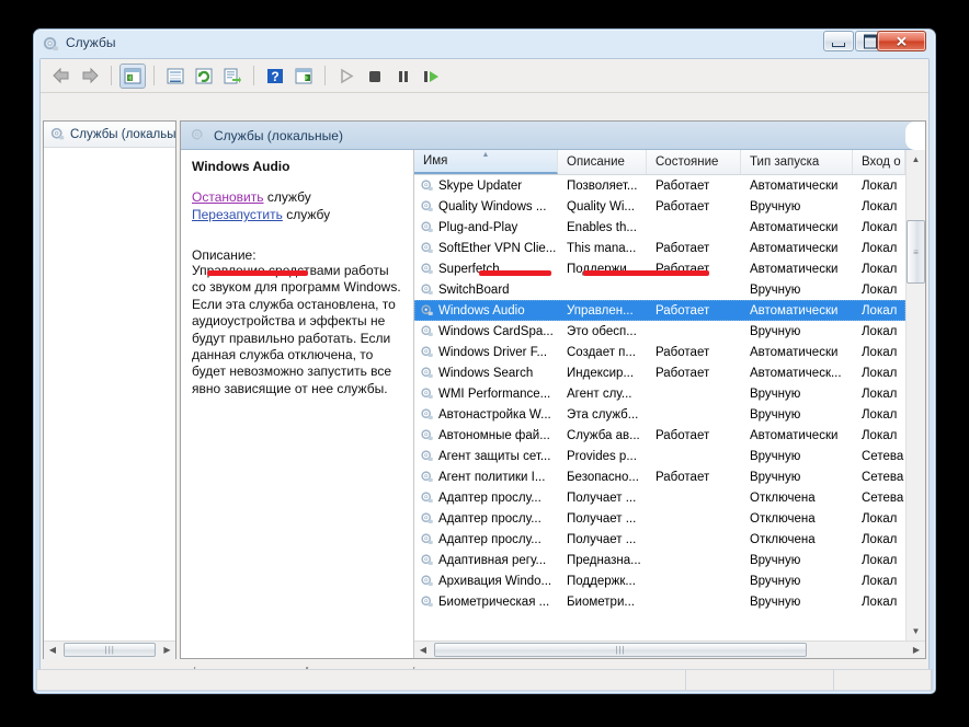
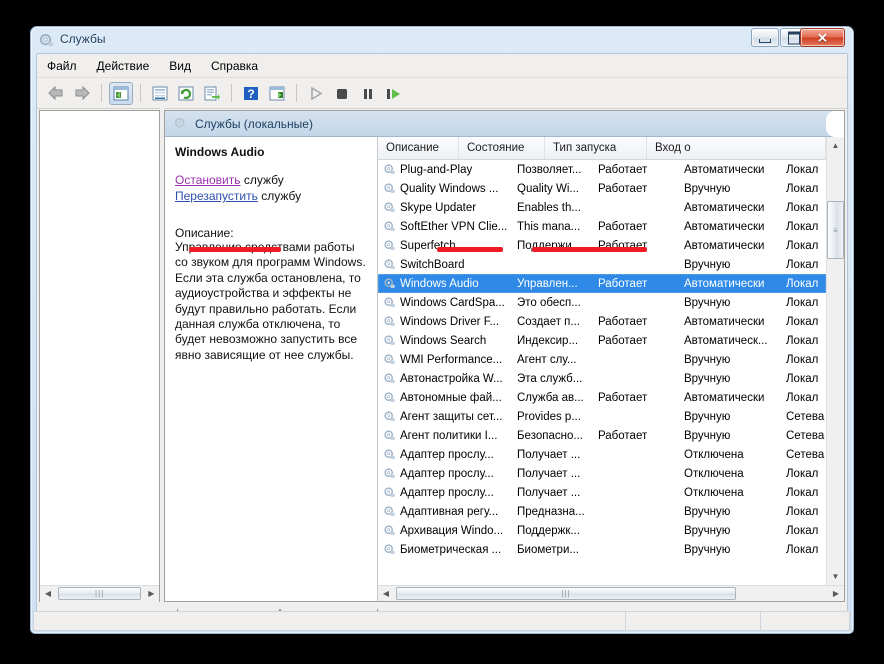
  Службы
  ✕
+ Файл
+ Действие
+ Вид
+ Справка
  ?
- Службы (локальы
  ◀
  |||
  ▶
  Службы (локальные)
  Windows Audio
  Остановить службу
  Перезапустить службу
  Описание:
  Упвами работы со звуком для программ Windows. Если эта служба остановлена, то аудиоустройства и эффекты не будут правильно работать. Если данная служба отключена, то будет невозможно запустить все явно зависящие от нее службы.
- Имя
  Описание
  Состояние
  Тип запуска
  Вход о
- Skype Updater
+ Plug-and-Play
  Позволяет...
  Работает
  Автоматически
  Локал
  Quality Windows ...
  Quality Wi...
  Работает
  Вручную
  Локал
- Plug-and-Play
+ Skype Updater
  Enables th...
  Автоматически
  Локал
  SoftEther VPN Clie...
  This mana...
  Работает
  Автоматически
  Локал
  Superfetch
  Поддержи...
  Работает
  Автоматически
  Локал
  SwitchBoard
  Вручную
  Локал
  Windows Audio
  Управлен...
  Работает
  Автоматически
  Локал
  Windows CardSpa...
  Это обесп...
  Вручную
  Локал
  Windows Driver F...
  Создает п...
  Работает
  Автоматически
  Локал
  Windows Search
  Индексир...
  Работает
  Автоматическ...
  Локал
  WMI Performance...
  Агент слу...
  Вручную
  Локал
  Автонастройка W...
  Эта служб...
  Вручную
  Локал
  Автономные фай...
  Служба ав...
  Работает
  Автоматически
  Локал
  Агент защиты сет...
  Provides p...
  Вручную
  Сетева
  Агент политики I...
  Безопасно...
  Работает
  Вручную
  Сетева
  Адаптер прослу...
  Получает ...
  Отключена
  Сетева
  Адаптер прослу...
  Получает ...
  Отключена
  Локал
  Адаптер прослу...
  Получает ...
  Отключена
  Локал
  Адаптивная регу...
  Предназна...
  Вручную
  Локал
  Архивация Windo...
  Поддержк...
  Вручную
  Локал
  Биометрическая ...
  Биометри...
  Вручную
  Локал
  ▲
  ≡
  ▼
  ◀
  |||
  ▶
